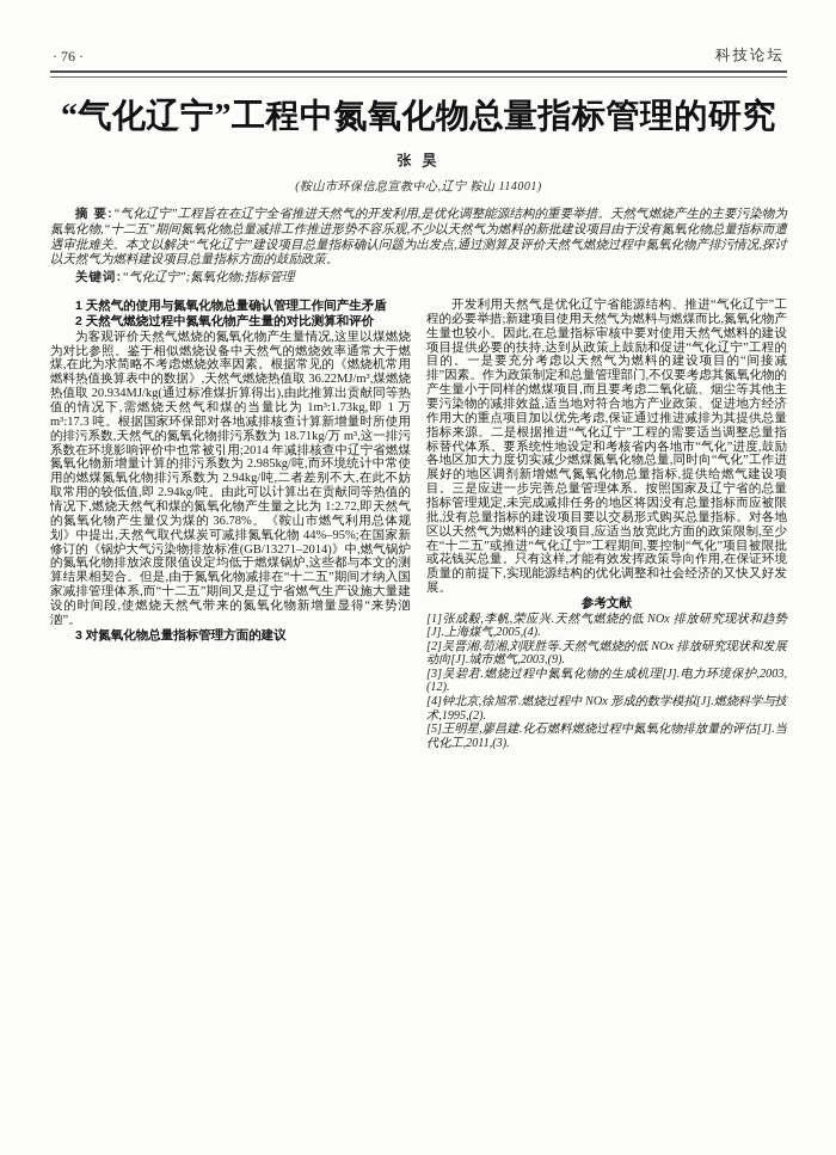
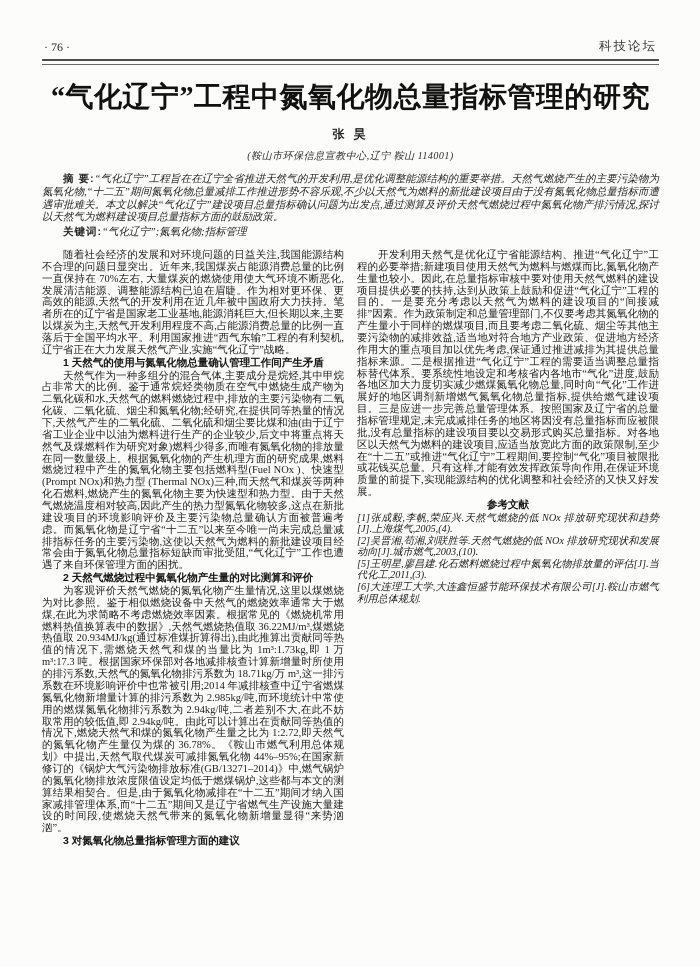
  · 76 ·
  科技论坛
  “气化辽宁”工程中氮氧化物总量指标管理的研究
  张 昊
  (鞍山市环保信息宣教中心,辽宁 鞍山 114001)
  摘 要:“气化辽宁”工程旨在在辽宁全省推进天然气的开发利用,是优化调整能源结构的重要举措。天然气燃烧产生的主要污染物为氮氧化物,“十二五”期间氮氧化物总量减排工作推进形势不容乐观,不少以天然气为燃料的新批建设项目由于没有氮氧化物总量指标而遭遇审批难关。本文以解决“气化辽宁”建设项目总量指标确认问题为出发点,通过测算及评价天然气燃烧过程中氮氧化物产排污情况,探讨以天然气为燃料建设项目总量指标方面的鼓励政策。
  关键词:“气化辽宁”;氮氧化物;指标管理
+ 随着社会经济的发展和对环境问题的日益关注,我国能源结构不合理的问题日显突出。近年来,我国煤炭占能源消费总量的比例一直保持在 70%左右, 大量煤炭的燃烧使用使大气环境不断恶化,发展清洁能源、调整能源结构已迫在眉睫。作为相对更环保、更高效的能源,天然气的开发利用在近几年被中国政府大力扶持。笔者所在的辽宁省是国家老工业基地,能源消耗巨大,但长期以来,主要以煤炭为主,天然气开发利用程度不高,占能源消费总量的比例一直落后于全国平均水平。利用国家推进“西气东输”工程的有利契机,辽宁省正在大力发展天然气产业,实施“气化辽宁”战略。
  1 天然气的使用与氮氧化物总量确认管理工作间产生矛盾
+ 天然气作为一种多组分的混合气体,主要成分是烷烃,其中甲烷占非常大的比例。鉴于通常烷烃类物质在空气中燃烧生成产物为二氧化碳和水,天然气的燃料燃烧过程中,排放的主要污染物有二氧化碳、二氧化硫、烟尘和氮氧化物;经研究,在提供同等热量的情况下,天然气产生的二氧化硫、二氧化硫和烟尘要比煤和油(由于辽宁省工业企业中以油为燃料进行生产的企业较少,后文中将重点将天然气及煤燃料作为研究对象)燃料少得多,而唯有氮氧化物的排放量在同一数量级上。根据氮氧化物的产生机理方面的研究成果,燃料燃烧过程中产生的氮氧化物主要包括燃料型(Fuel NOx )、快速型(Prompt NOx)和热力型 (Thermal NOx)三种,而天然气和煤炭等两种化石燃料,燃烧产生的氮氧化物主要为快速型和热力型。由于天然气燃烧温度相对较高,因此产生的热力型氮氧化物较多,这点在新批建设项目的环境影响评价及主要污染物总量确认方面被普遍考虑。而氮氧化物是辽宁省“十二五”以来至今唯一尚未完成总量减排指标任务的主要污染物,这使以天然气为燃料的新批建设项目经常会由于氮氧化物总量指标短缺而审批受阻,“气化辽宁”工作也遭遇了来自环保管理方面的困扰。
  2 天然气燃烧过程中氮氧化物产生量的对比测算和评价
  为客观评价天然气燃烧的氮氧化物产生量情况,这里以煤燃烧为对比参照。鉴于相似燃烧设备中天然气的燃烧效率通常大于燃煤,在此为求简略不考虑燃烧效率因素。根据常见的《燃烧机常用燃料热值换算表中的数据》,天然气燃烧热值取 36.22MJ/m³,煤燃烧热值取 20.934MJ/kg(通过标准煤折算得出),由此推算出贡献同等热值的情况下,需燃烧天然气和煤的当量比为 1m³:1.73kg,即 1 万 m³:17.3 吨。根据国家环保部对各地减排核查计算新增量时所使用的排污系数,天然气的氮氧化物排污系数为 18.71kg/万 m³,这一排污系数在环境影响评价中也常被引用;2014 年减排核查中辽宁省燃煤氮氧化物新增量计算的排污系数为 2.985kg/吨,而环境统计中常使用的燃煤氮氧化物排污系数为 2.94kg/吨,二者差别不大,在此不妨取常用的较低值,即 2.94kg/吨。由此可以计算出在贡献同等热值的情况下,燃烧天然气和煤的氮氧化物产生量之比为 1:2.72,即天然气的氮氧化物产生量仅为煤的 36.78%。《鞍山市燃气利用总体规划》中提出,天然气取代煤炭可减排氮氧化物 44%–95%;在国家新修订的《锅炉大气污染物排放标准(GB/13271–2014)》中,燃气锅炉的氮氧化物排放浓度限值设定均低于燃煤锅炉,这些都与本文的测算结果相契合。但是,由于氮氧化物减排在“十二五”期间才纳入国家减排管理体系,而“十二五”期间又是辽宁省燃气生产设施大量建设的时间段,使燃烧天然气带来的氮氧化物新增量显得“来势汹汹”。
  3 对氮氧化物总量指标管理方面的建议
  开发利用天然气是优化辽宁省能源结构、推进“气化辽宁”工程的必要举措;新建项目使用天然气为燃料与燃煤而比,氮氧化物产生量也较小。因此,在总量指标审核中要对使用天然气燃料的建设项目提供必要的扶持,达到从政策上鼓励和促进“气化辽宁”工程的目的。一是要充分考虑以天然气为燃料的建设项目的“间接减排”因素。作为政策制定和总量管理部门,不仅要考虑其氮氧化物的产生量小于同样的燃煤项目,而且要考虑二氧化硫、烟尘等其他主要污染物的减排效益,适当地对符合地方产业政策、促进地方经济作用大的重点项目加以优先考虑,保证通过推进减排为其提供总量指标来源。二是根据推进“气化辽宁”工程的需要适当调整总量指标替代体系。要系统性地设定和考核省内各地市“气化”进度,鼓励各地区加大力度切实减少燃煤氮氧化物总量,同时向“气化”工作进展好的地区调剂新增燃气氮氧化物总量指标,提供给燃气建设项目。三是应进一步完善总量管理体系。按照国家及辽宁省的总量指标管理规定,未完成减排任务的地区将因没有总量指标而应被限批,没有总量指标的建设项目要以交易形式购买总量指标。对各地区以天然气为燃料的建设项目,应适当放宽此方面的政策限制,至少在“十二五”或推进“气化辽宁”工程期间,要控制“气化”项目被限批或花钱买总量。只有这样,才能有效发挥政策导向作用,在保证环境质量的前提下,实现能源结构的优化调整和社会经济的又快又好发展。
  参考文献
  [1]张成毅,李帆,荣应兴.天然气燃烧的低 NOx 排放研究现状和趋势[J].上海煤气,2005,(4).
- [2]吴晋湘,苟湘,刘联胜等.天然气燃烧的低 NOx 排放研究现状和发展动向[J].城市燃气,2003,(9).
+ [2]吴晋湘,苟湘,刘联胜等.天然气燃烧的低 NOx 排放研究现状和发展动向[J].城市燃气,2003,(10).
- [3]吴碧君.燃烧过程中氮氧化物的生成机理[J].电力环境保护,2003,(12).
- [4]钟北京,徐旭常.燃烧过程中 NOx 形成的数学模拟[J].燃烧科学与技术,1995,(2).
  [5]王明星,廖昌建.化石燃料燃烧过程中氮氧化物排放量的评估[J].当代化工,2011,(3).
+ [6]大连理工大学,大连鑫恒盛节能环保技术有限公司[J].鞍山市燃气利用总体规划.
